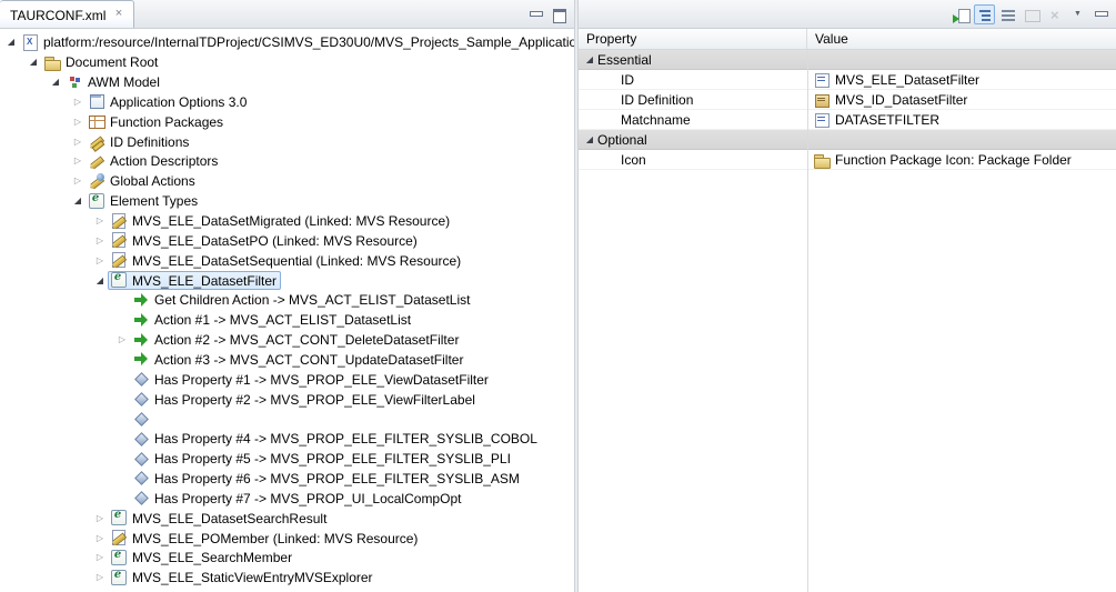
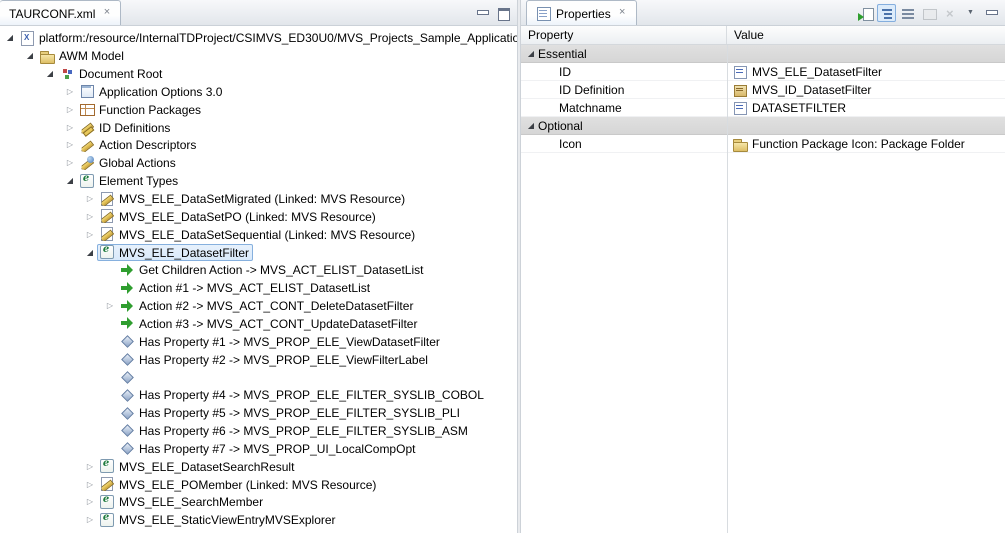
  TAURCONF.xml
  ◢
  platform:/resource/InternalTDProject/CSIMVS_ED30U0/MVS_Projects_Sample_Applicatio
  ◢
- Document Root
+ AWM Model
  ◢
- AWM Model
+ Document Root
  ▷
  Application Options 3.0
  ▷
  Function Packages
  ▷
  ID Definitions
  ▷
  Action Descriptors
  ▷
  Global Actions
  ◢
  Element Types
  ▷
  MVS_ELE_DataSetMigrated (Linked: MVS Resource)
  ▷
  MVS_ELE_DataSetPO (Linked: MVS Resource)
  ▷
  MVS_ELE_DataSetSequential (Linked: MVS Resource)
  ◢
  MVS_ELE_DatasetFilter
  Get Children Action -> MVS_ACT_ELIST_DatasetList
  Action #1 -> MVS_ACT_ELIST_DatasetList
  ▷
  Action #2 -> MVS_ACT_CONT_DeleteDatasetFilter
  Action #3 -> MVS_ACT_CONT_UpdateDatasetFilter
  Has Property #1 -> MVS_PROP_ELE_ViewDatasetFilter
  Has Property #2 -> MVS_PROP_ELE_ViewFilterLabel
  Has Property #4 -> MVS_PROP_ELE_FILTER_SYSLIB_COBOL
  Has Property #5 -> MVS_PROP_ELE_FILTER_SYSLIB_PLI
  Has Property #6 -> MVS_PROP_ELE_FILTER_SYSLIB_ASM
  Has Property #7 -> MVS_PROP_UI_LocalCompOpt
  ▷
  MVS_ELE_DatasetSearchResult
  ▷
  MVS_ELE_POMember (Linked: MVS Resource)
  ▷
  MVS_ELE_SearchMember
  ▷
  MVS_ELE_StaticViewEntryMVSExplorer
+ Properties
  Property
  Value
  ◢
  Essential
  ID
  MVS_ELE_DatasetFilter
  ID Definition
  MVS_ID_DatasetFilter
  Matchname
  DATASETFILTER
  ◢
  Optional
  Icon
  Function Package Icon: Package Folder
